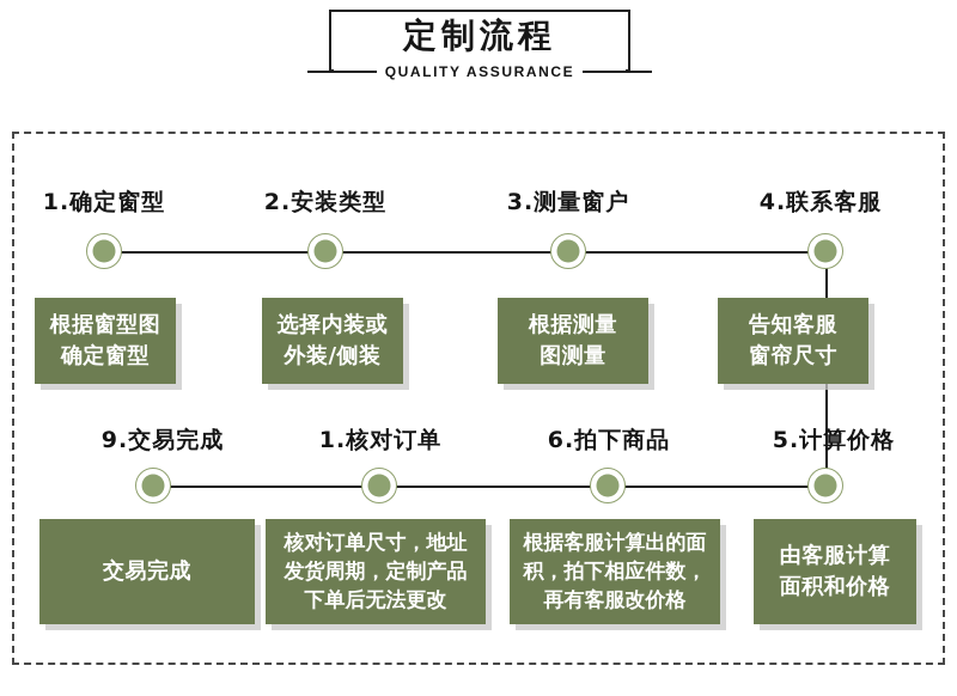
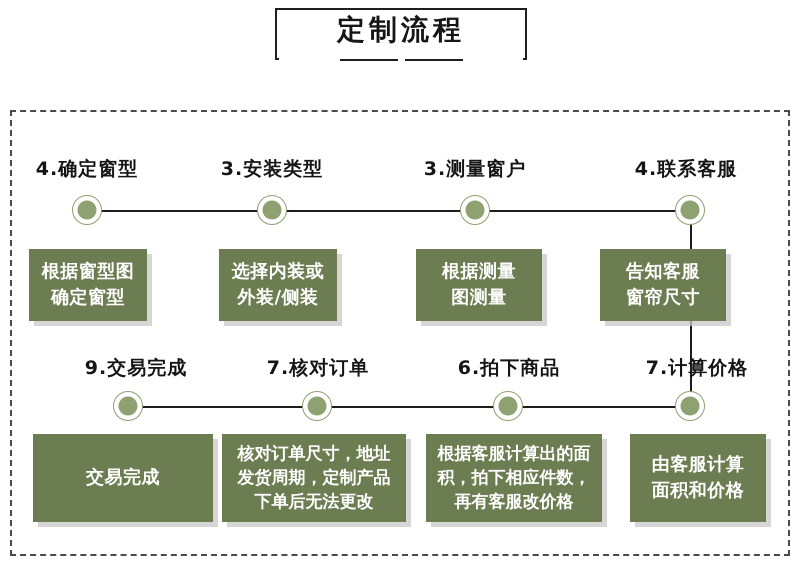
  定制流程
- QUALITY ASSURANCE
- 1.确定窗型
+ 4.确定窗型
- 2.安装类型
+ 3.安装类型
  3.测量窗户
  4.联系客服
  根据窗型图
  确定窗型
  选择内装或
  外装/侧装
  根据测量
  图测量
  告知客服
  窗帘尺寸
  9.交易完成
- 1.核对订单
+ 7.核对订单
  6.拍下商品
- 5.计算价格
+ 7.计算价格
  交易完成
  核对订单尺寸，地址
  发货周期，定制产品
  下单后无法更改
  根据客服计算出的面
  积，拍下相应件数，
  再有客服改价格
  由客服计算
  面积和价格
